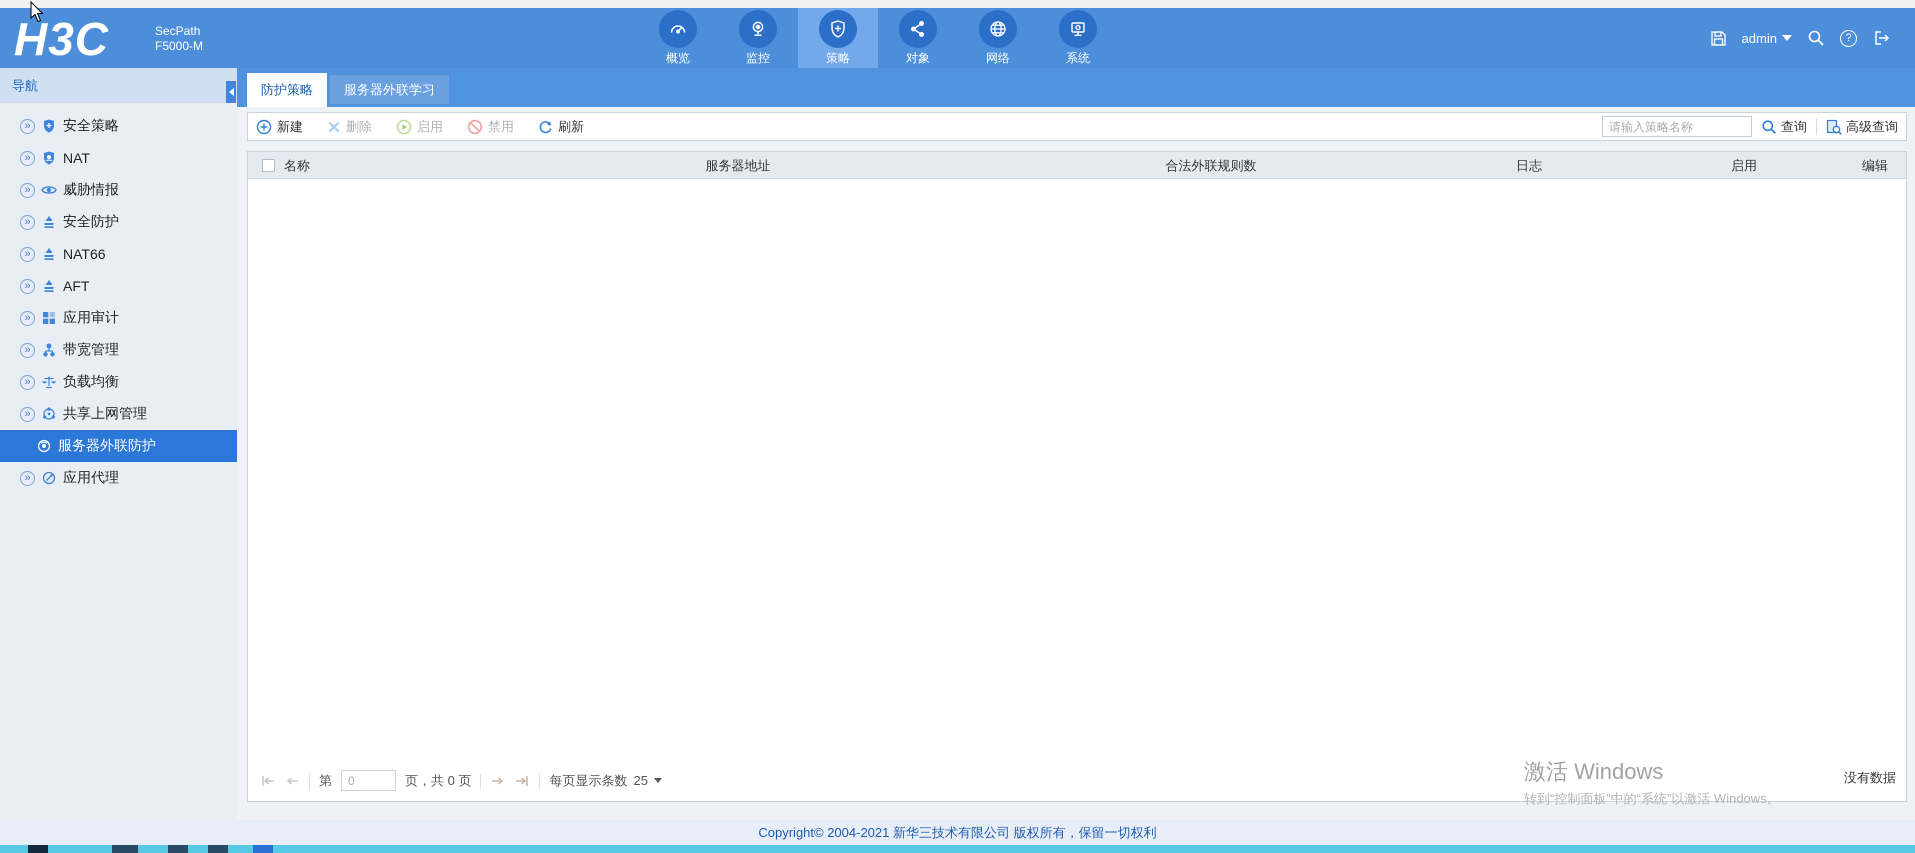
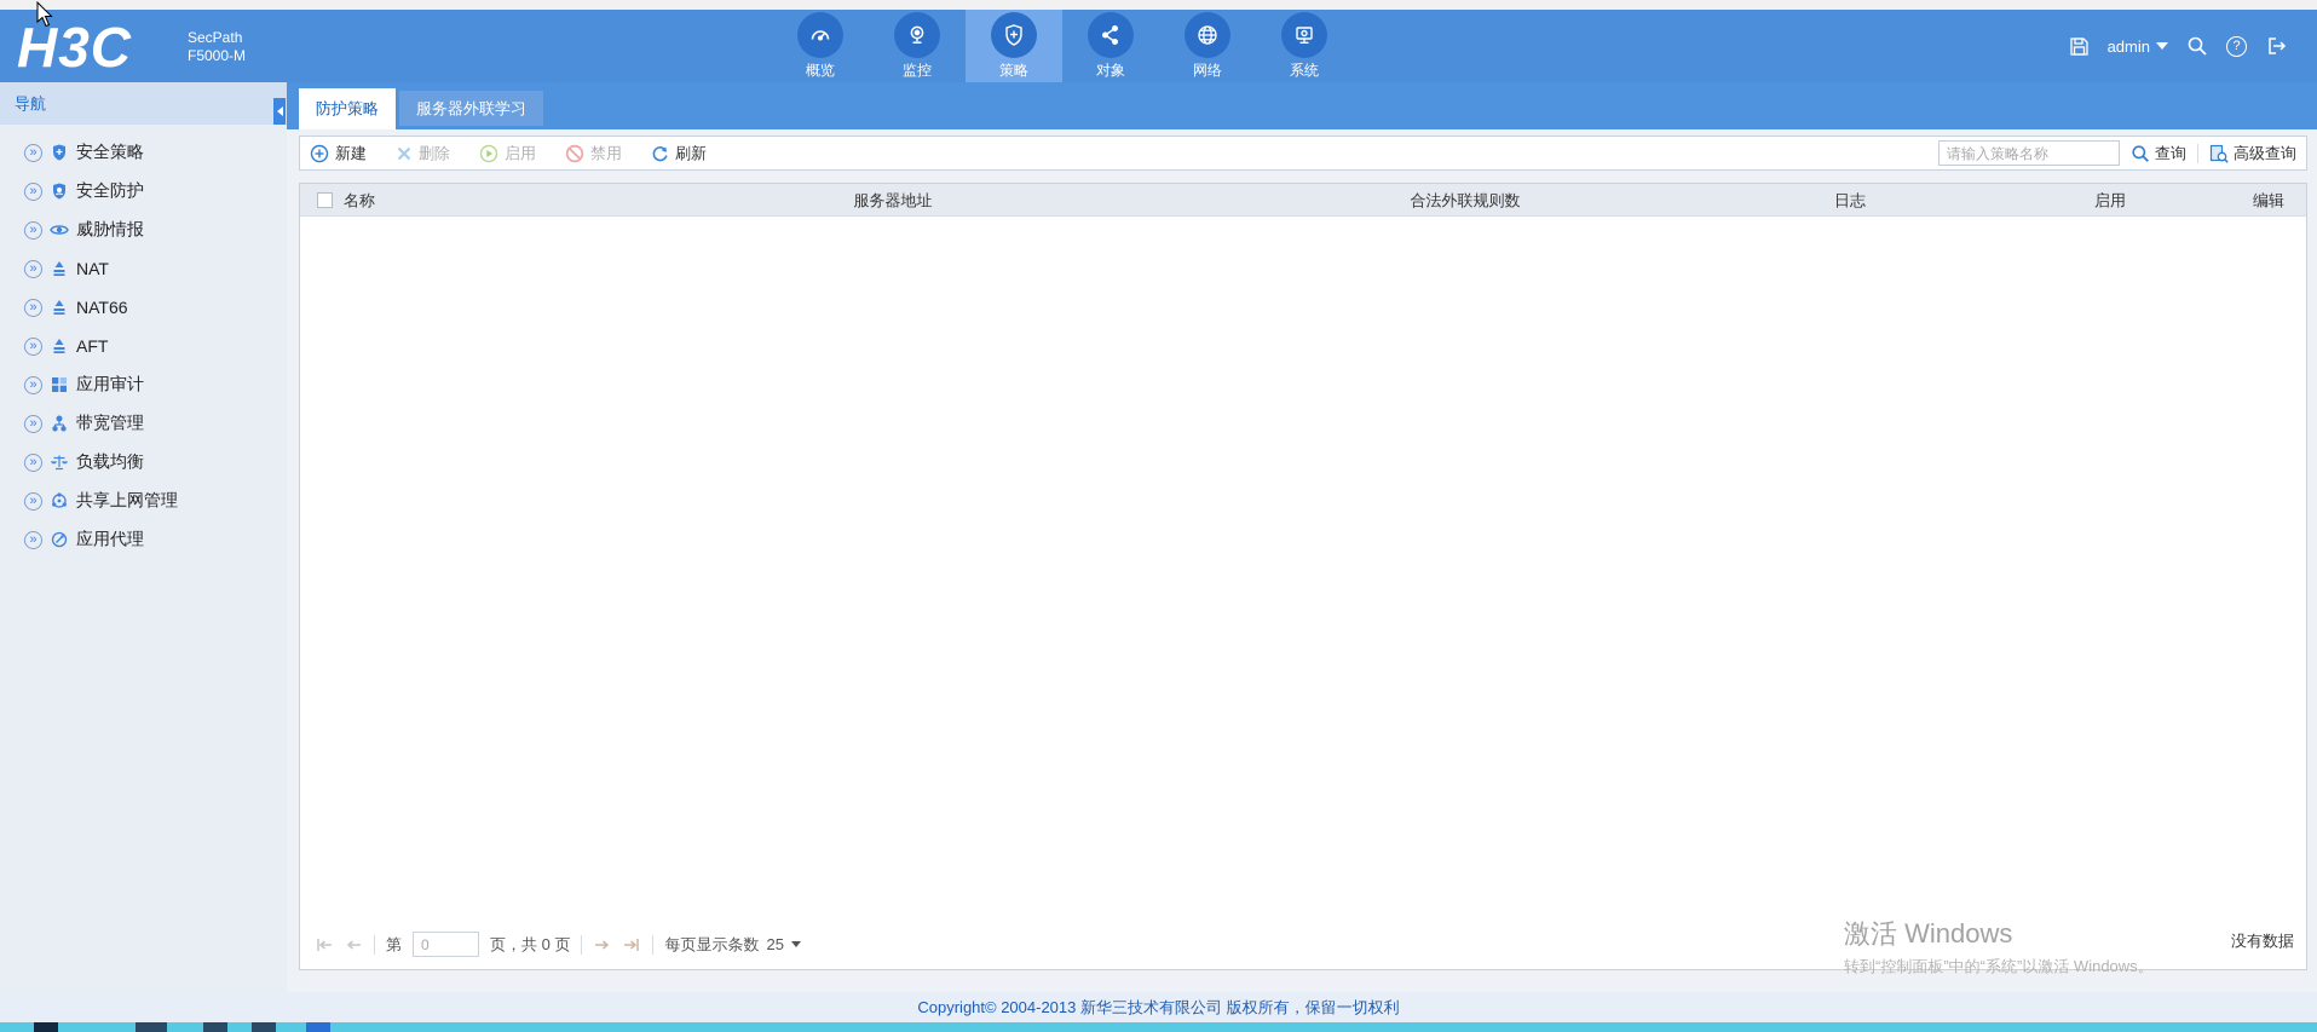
  H3C
  SecPath
  F5000-M
  概览
  监控
  策略
  对象
  网络
  系统
  admin
  导航
  安全策略
- NAT
+ 安全防护
  威胁情报
- 安全防护
+ NAT
  NAT66
  AFT
  应用审计
  带宽管理
  负载均衡
  共享上网管理
- 服务器外联防护
  应用代理
  防护策略
  服务器外联学习
  新建
  删除
  启用
  禁用
  刷新
  请输入策略名称
  查询
  高级查询
  名称
  服务器地址
  合法外联规则数
  日志
  启用
  编辑
  第
  0
  页，共 0 页
  每页显示条数
  25
  没有数据
  激活 Windows
  转到“控制面板”中的“系统”以激活 Windows。
- Copyright© 2004-2021 新华三技术有限公司 版权所有，保留一切权利
+ Copyright© 2004-2013 新华三技术有限公司 版权所有，保留一切权利
